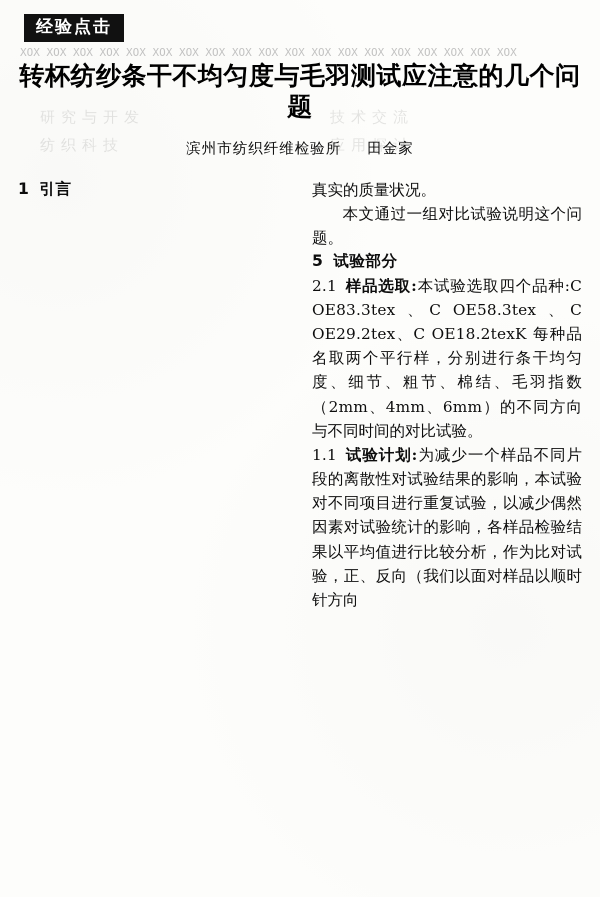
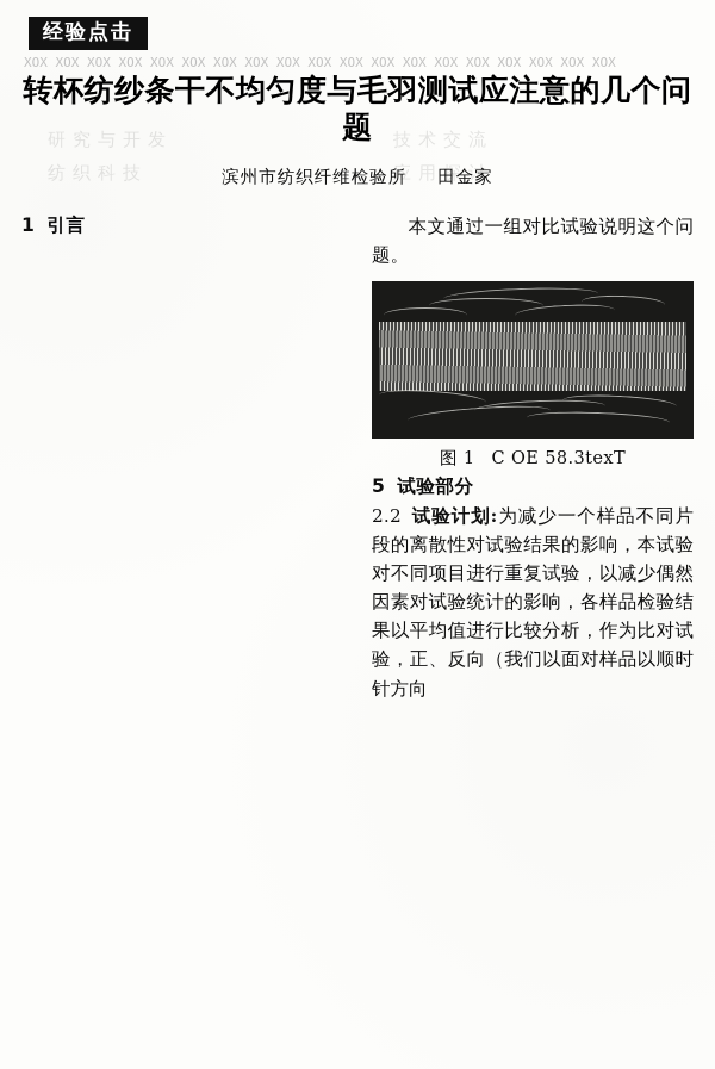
  经验点击
  XOX XOX XOX XOX XOX XOX XOX XOX XOX XOX XOX XOX XOX XOX XOX XOX XOX XOX XOX
  转杯纺纱条干不均匀度与毛羽测试应注意的几个问题
  研究与开发
  技术交流
  纺织科技
  应用探讨
  滨州市纺织纤维检验所 田金家
  1 引言
- 真实的质量状况。
  本文通过一组对比试验说明这个问题。
+ 图 1 C OE 58.3texT
  5 试验部分
- 2.1 样品选取:本试验选取四个品种:C OE83.3tex 、C OE58.3tex 、C OE29.2tex、C OE18.2texK 每种品名取两个平行样，分别进行条干均匀度、细节、粗节、棉结、毛羽指数（2mm、4mm、6mm）的不同方向与不同时间的对比试验。
- 1.1 试验计划:为减少一个样品不同片段的离散性对试验结果的影响，本试验对不同项目进行重复试验，以减少偶然因素对试验统计的影响，各样品检验结果以平均值进行比较分析，作为比对试验，正、反向（我们以面对样品以顺时针方向
+ 2.2 试验计划:为减少一个样品不同片段的离散性对试验结果的影响，本试验对不同项目进行重复试验，以减少偶然因素对试验统计的影响，各样品检验结果以平均值进行比较分析，作为比对试验，正、反向（我们以面对样品以顺时针方向
